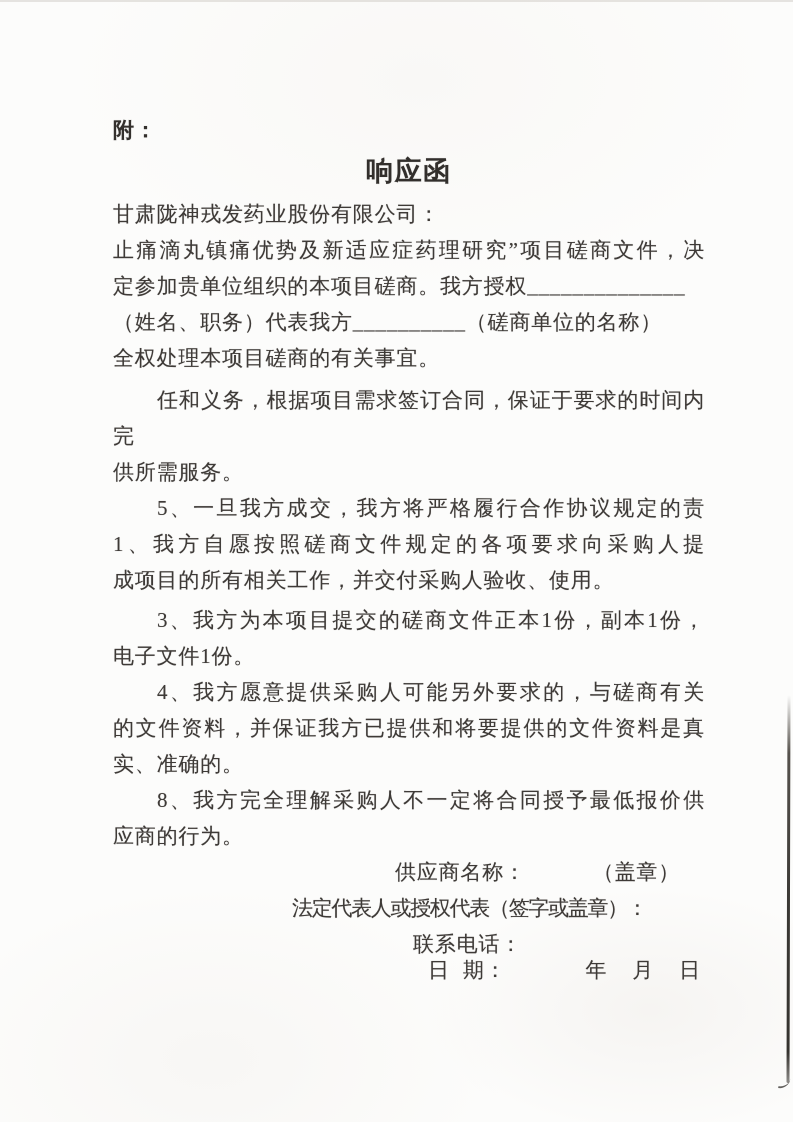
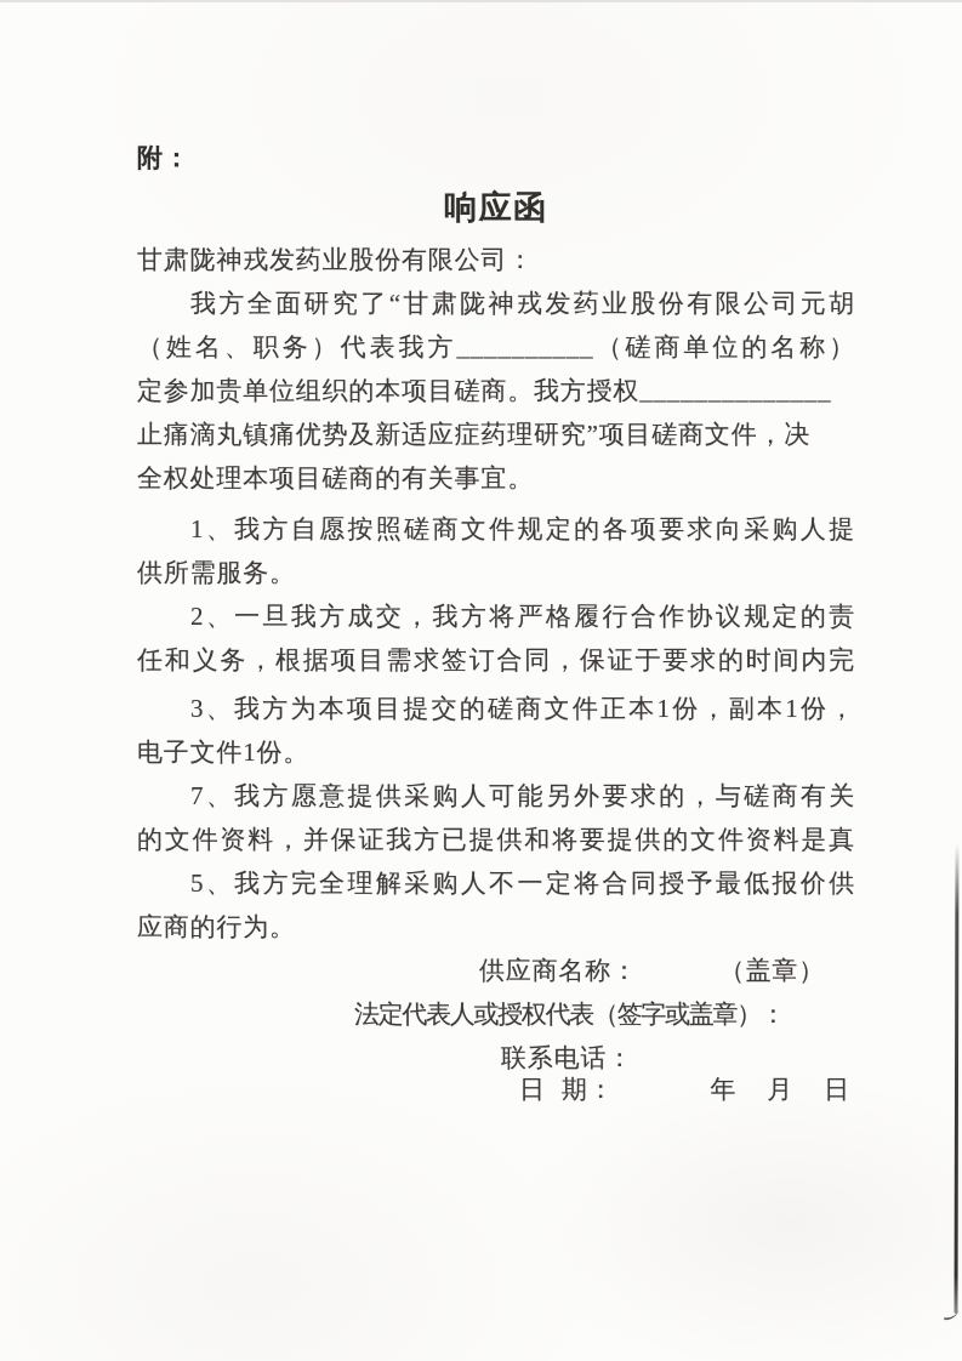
  附：
  响应函
  甘肃陇神戎发药业股份有限公司：
+ 我方全面研究了“甘肃陇神戎发药业股份有限公司元胡
- 止痛滴丸镇痛优势及新适应症药理研究”项目磋商文件，决
+ （姓名、职务）代表我方__________（磋商单位的名称）
  定参加贵单位组织的本项目磋商。我方授权______________
- （姓名、职务）代表我方__________（磋商单位的名称）
+ 止痛滴丸镇痛优势及新适应症药理研究”项目磋商文件，决
  全权处理本项目磋商的有关事宜。
- 任和义务，根据项目需求签订合同，保证于要求的时间内完
+ 1、我方自愿按照磋商文件规定的各项要求向采购人提
  供所需服务。
- 5、一旦我方成交，我方将严格履行合作协议规定的责
+ 2、一旦我方成交，我方将严格履行合作协议规定的责
- 1、我方自愿按照磋商文件规定的各项要求向采购人提
+ 任和义务，根据项目需求签订合同，保证于要求的时间内完
- 成项目的所有相关工作，并交付采购人验收、使用。
  3、我方为本项目提交的磋商文件正本1份，副本1份，
  电子文件1份。
- 4、我方愿意提供采购人可能另外要求的，与磋商有关
+ 7、我方愿意提供采购人可能另外要求的，与磋商有关
  的文件资料，并保证我方已提供和将要提供的文件资料是真
- 实、准确的。
- 8、我方完全理解采购人不一定将合同授予最低报价供
+ 5、我方完全理解采购人不一定将合同授予最低报价供
  应商的行为。
  供应商名称： （盖章）
  法定代表人或授权代表（签字或盖章）：
  联系电话：
  日 期： 年 月 日
